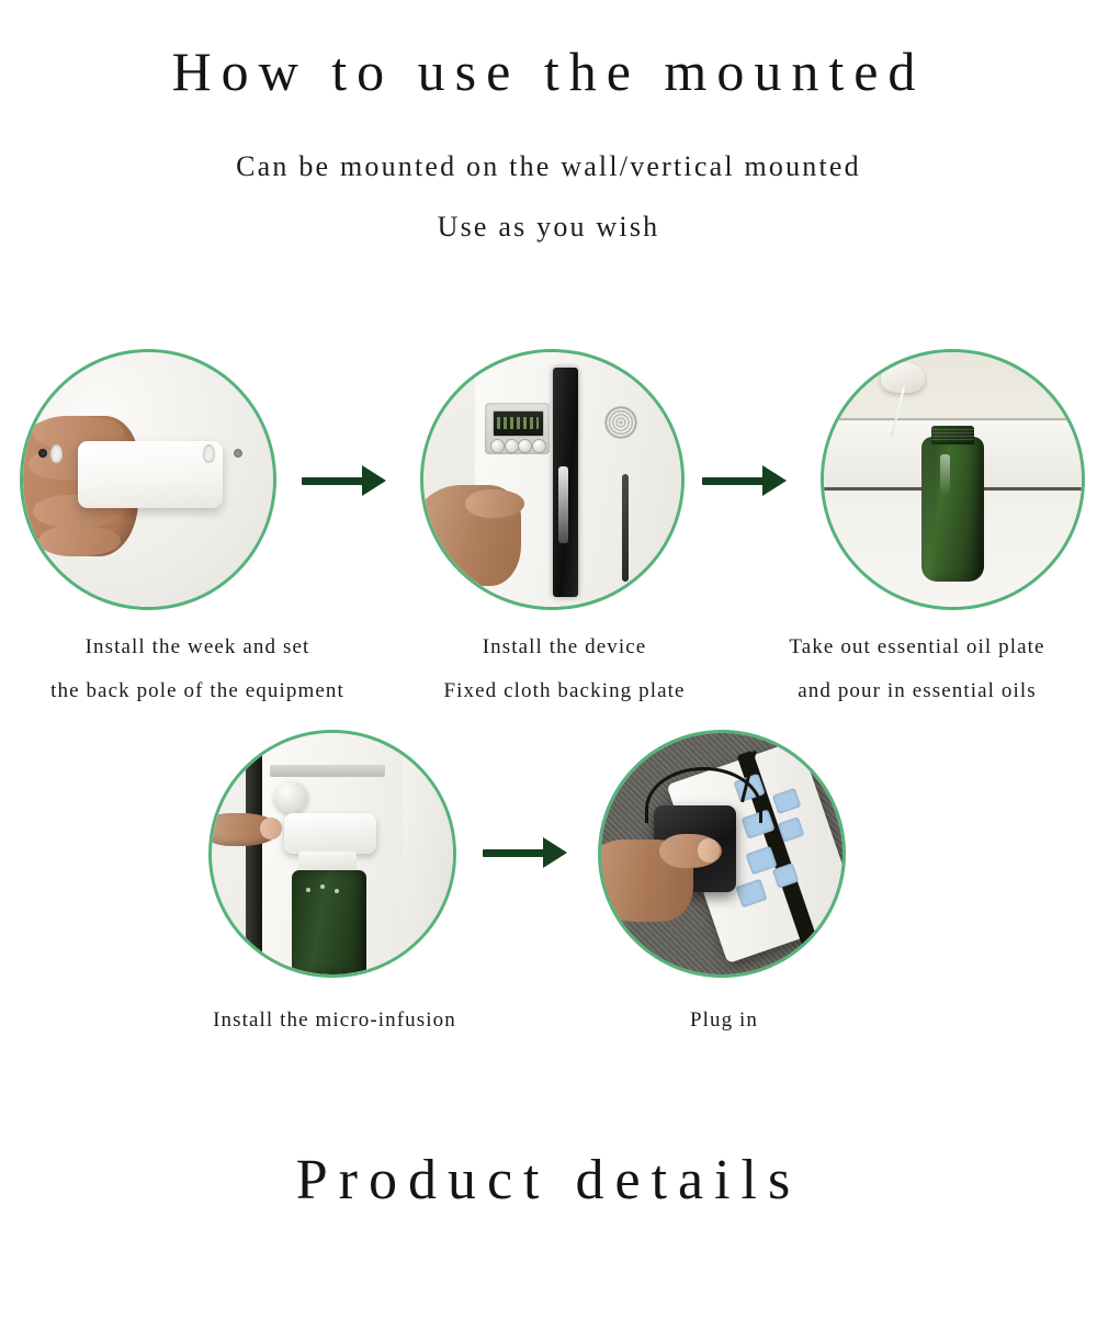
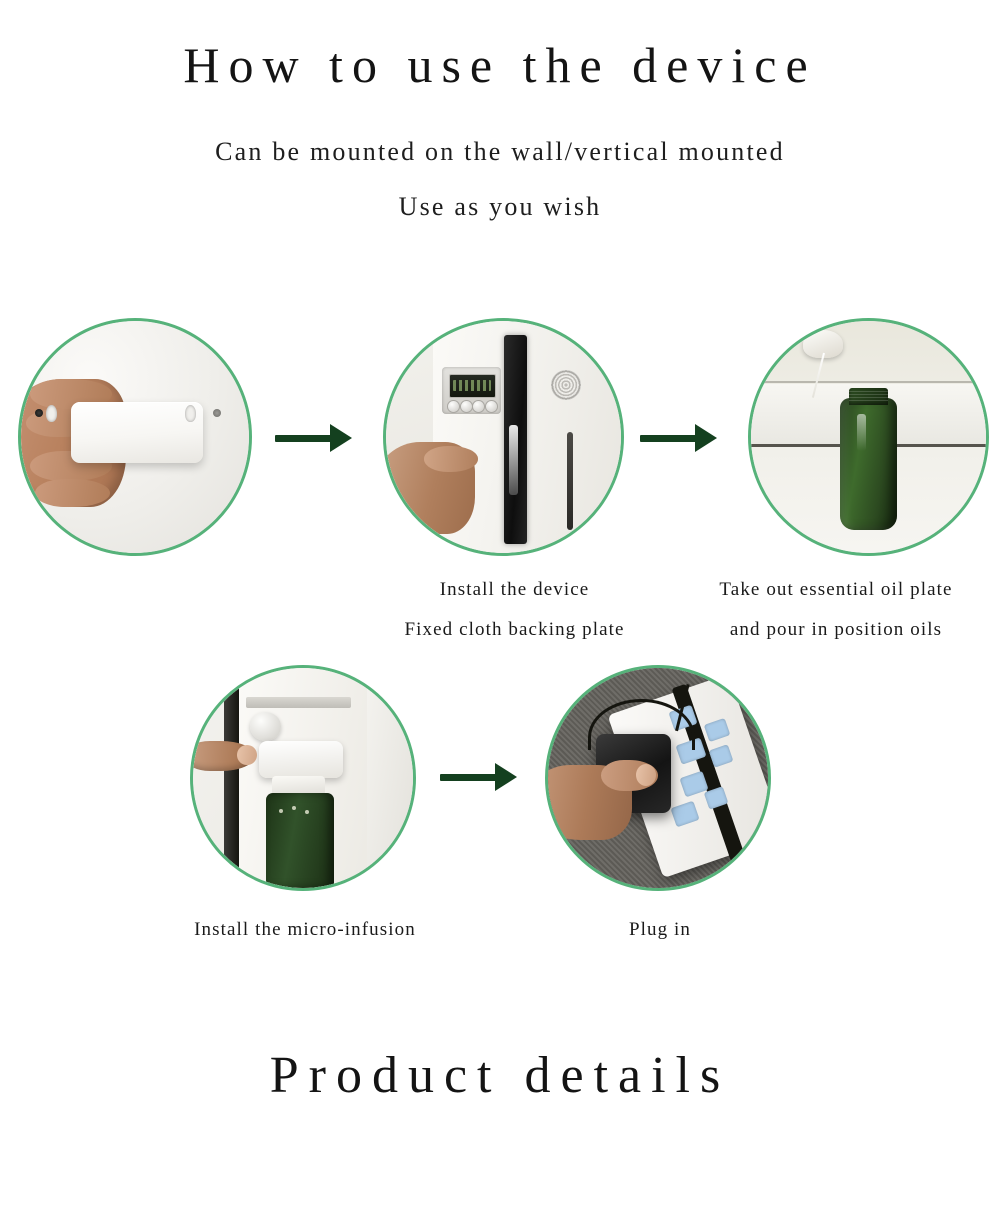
- How to use the mounted
+ How to use the device
  Can be mounted on the wall/vertical mounted
  Use as you wish
- Install the week and set
- the back pole of the equipment
  Install the device
  Fixed cloth backing plate
  Take out essential oil plate
- and pour in essential oils
+ and pour in position oils
  Install the micro-infusion
  Plug in
  Product details
